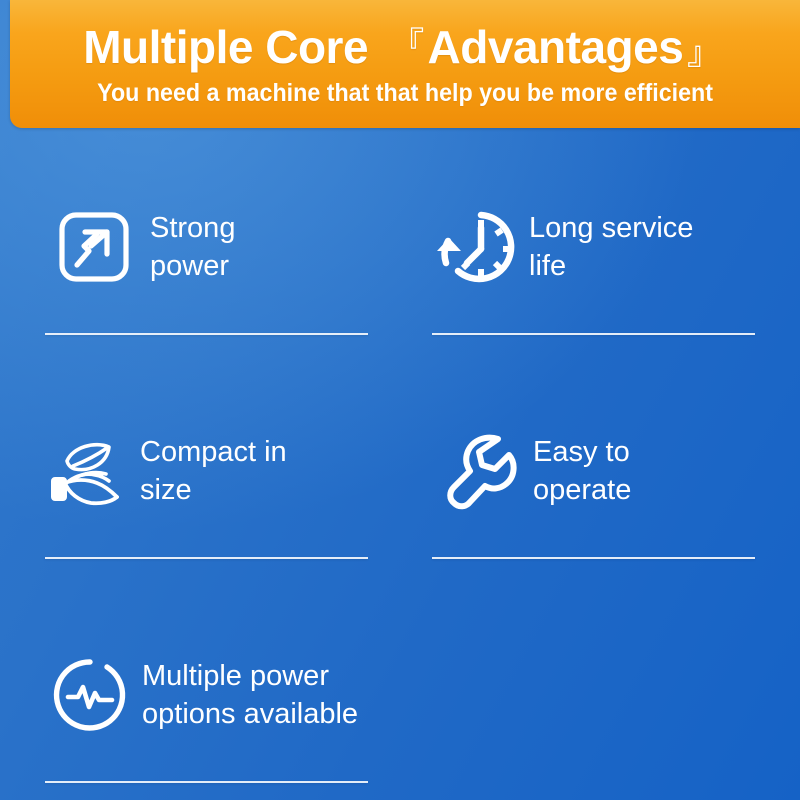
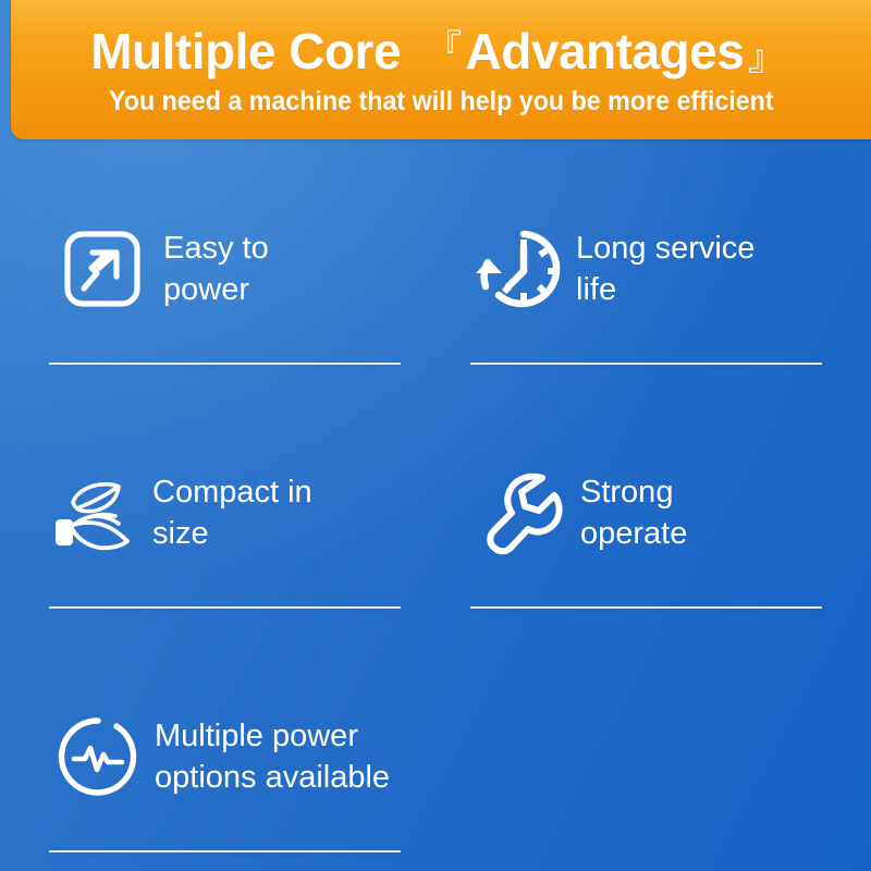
  Multiple Core 『Advantages』
- You need a machine that that help you be more efficient
+ You need a machine that will help you be more efficient
- Strong
+ Easy to
  power
  Long service
  life
  Compact in
  size
- Easy to
+ Strong
  operate
  Multiple power
  options available
